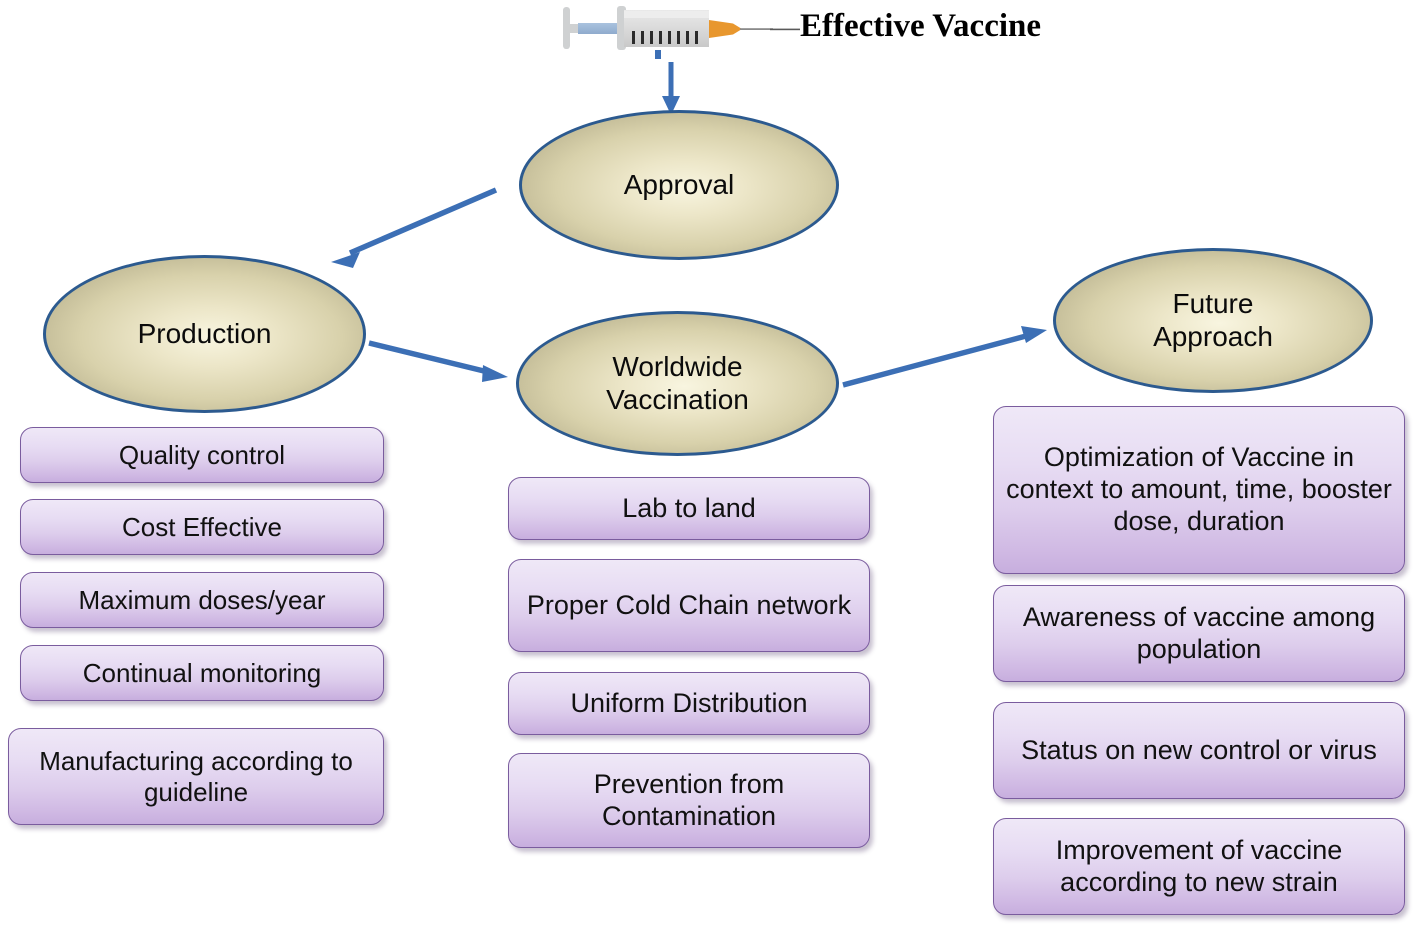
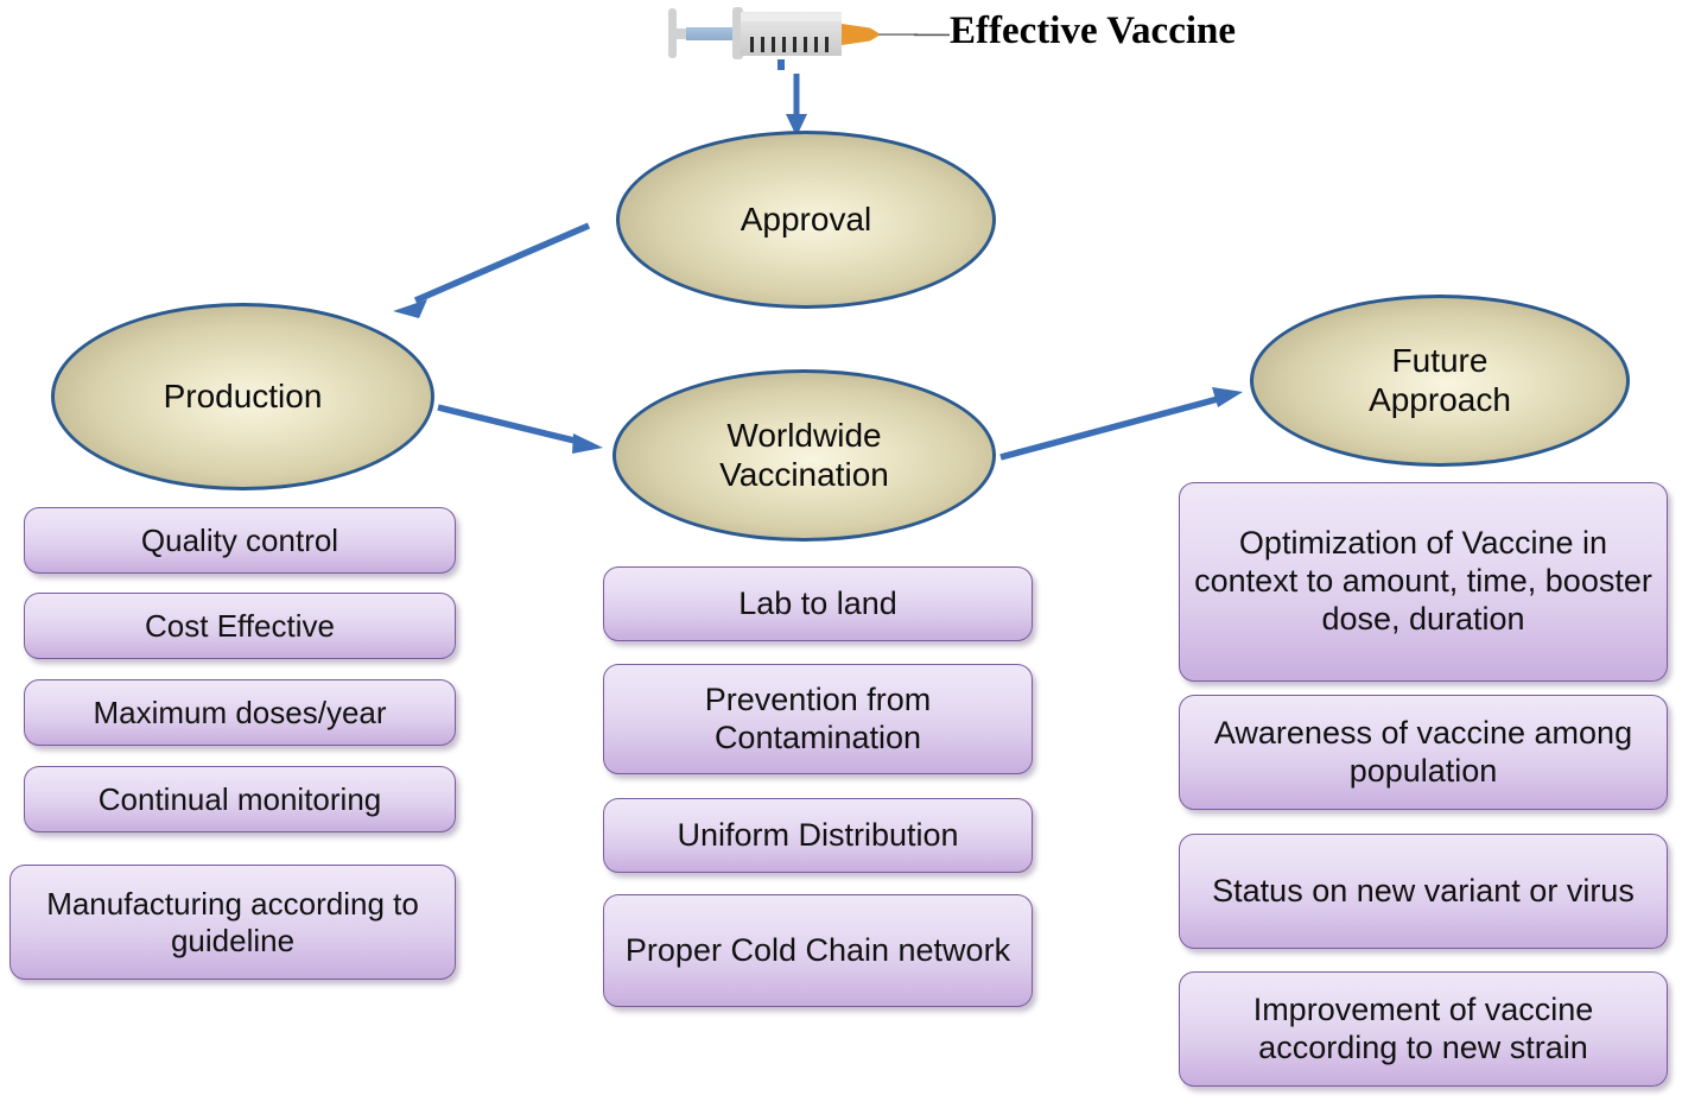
  Effective Vaccine
  Approval
  Production
  Worldwide
  Vaccination
  Future
  Approach
  Quality control
  Cost Effective
  Maximum doses/year
  Continual monitoring
  Manufacturing according to guideline
  Lab to land
- Proper Cold Chain network
+ Prevention from Contamination
  Uniform Distribution
- Prevention from Contamination
+ Proper Cold Chain network
  Optimization of Vaccine in context to amount, time, booster dose, duration
  Awareness of vaccine among population
- Status on new control or virus
+ Status on new variant or virus
  Improvement of vaccine according to new strain
